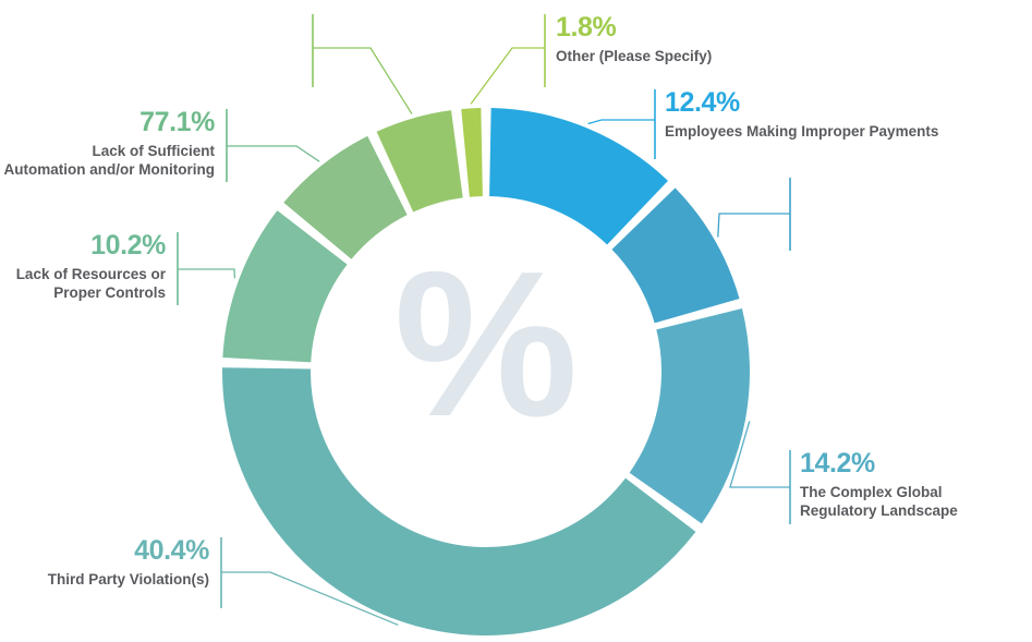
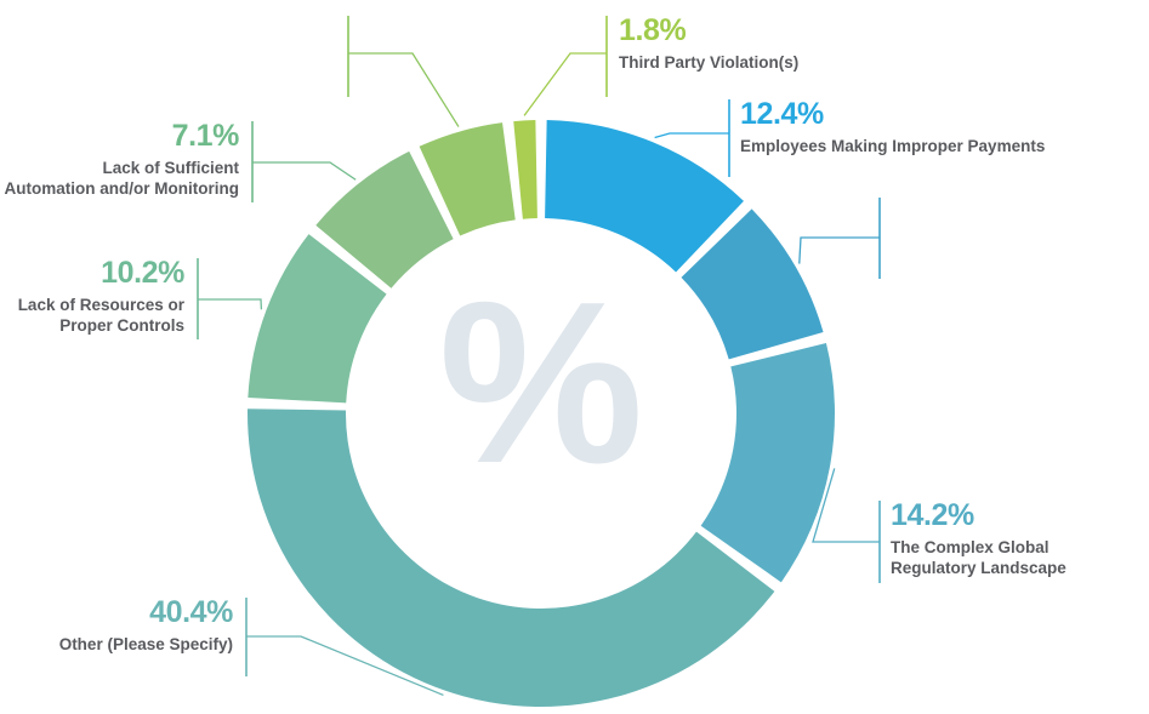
  %
  12.4%
  Employees Making Improper Payments
  14.2%
  The Complex Global
  Regulatory Landscape
  40.4%
- Third Party Violation(s)
+ Other (Please Specify)
  10.2%
  Lack of Resources or
  Proper Controls
- 77.1%
+ 7.1%
  Lack of Sufficient
  Automation and/or Monitoring
  1.8%
- Other (Please Specify)
+ Third Party Violation(s)
